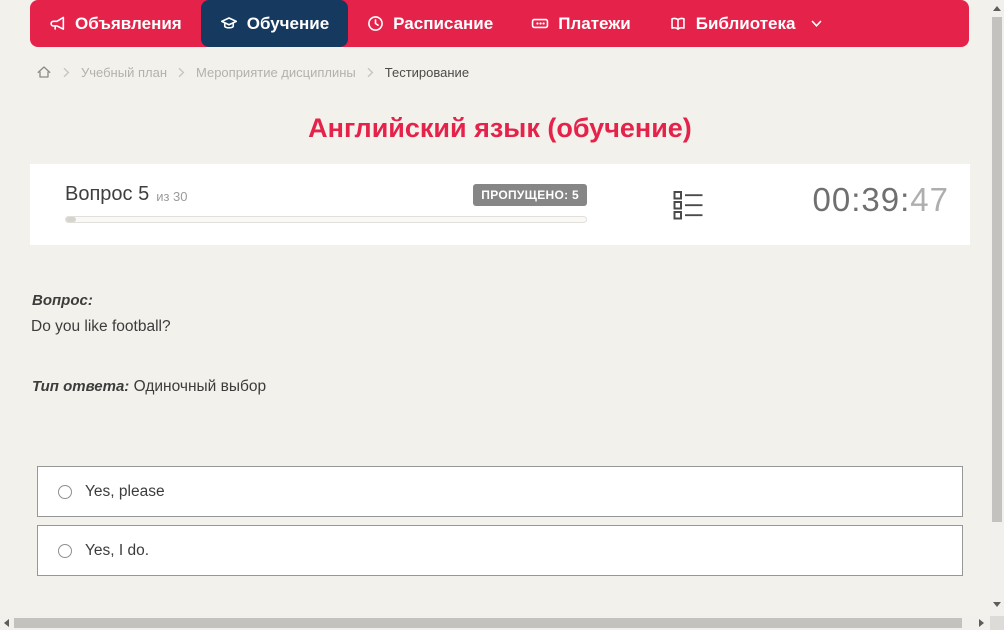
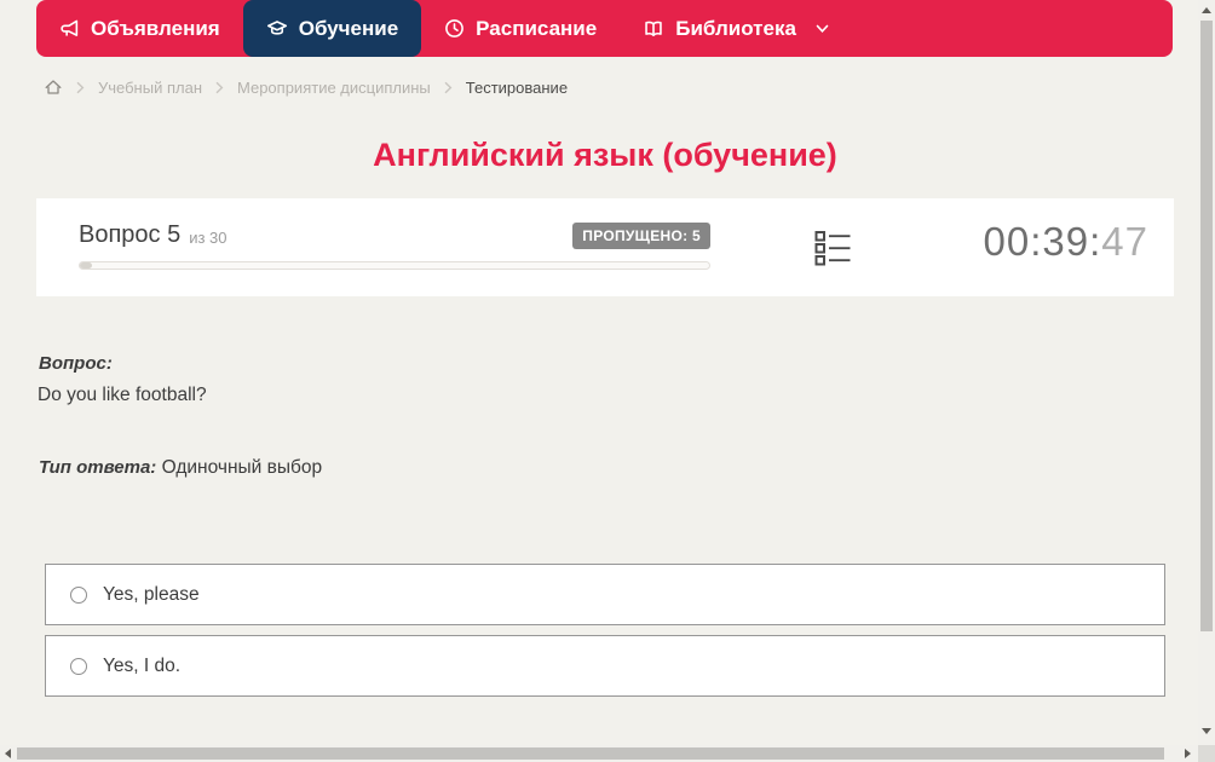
  Объявления
  Обучение
  Расписание
- Платежи
  Библиотека
  Учебный план
  Мероприятие дисциплины
  Тестирование
  Английский язык (обучение)
  Вопрос 5
  из 30
  ПРОПУЩЕНО: 5
  00:39:47
  Вопрос:
  Do you like football?
  Тип ответа: Одиночный выбор
  Yes, please
  Yes, I do.
